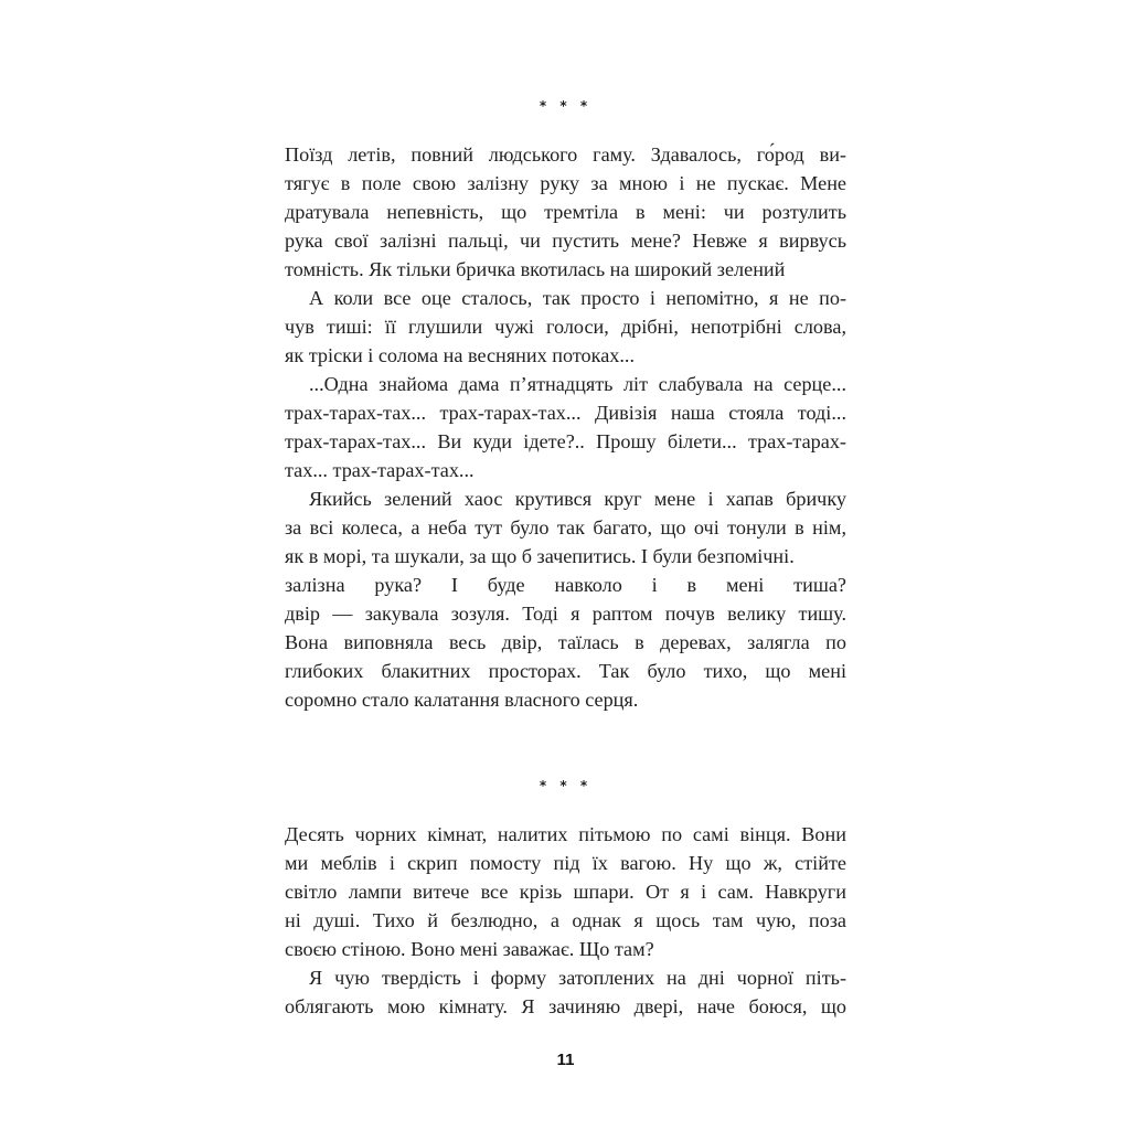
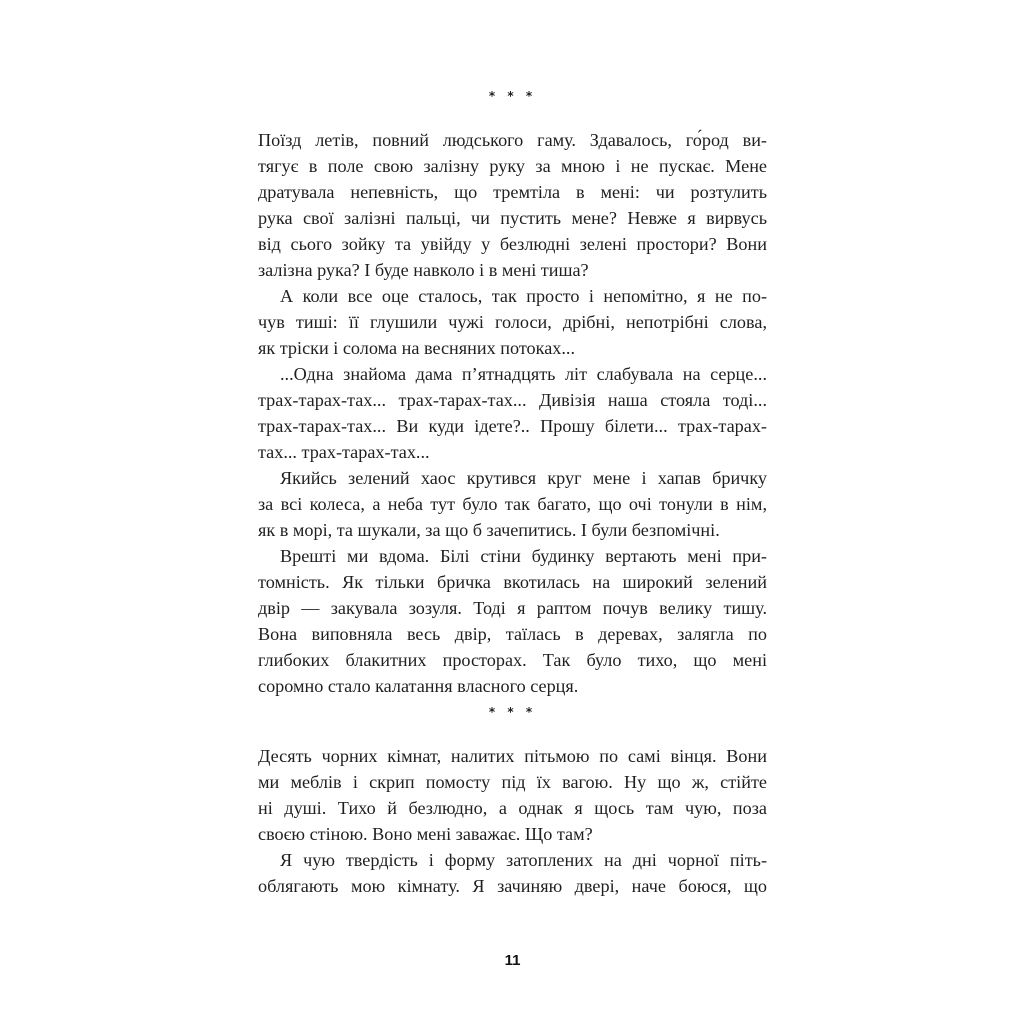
  * * *
  Поїзд летів, повний людського гаму. Здавалось, го́род ви-
  тягує в поле свою залізну руку за мною і не пускає. Мене
  дратувала непевність, що тремтіла в мені: чи розтулить
  рука свої залізні пальці, чи пустить мене? Невже я вирвусь
+ від сього зойку та увійду у безлюдні зелені простори? Вони
- томність. Як тільки бричка вкотилась на широкий зелений
+ залізна рука? І буде навколо і в мені тиша?
  А коли все оце сталось, так просто і непомітно, я не по-
  чув тиші: її глушили чужі голоси, дрібні, непотрібні слова,
  як тріски і солома на весняних потоках...
  ...Одна знайома дама п’ятнадцять літ слабувала на серце...
  трах-тарах-тах... трах-тарах-тах... Дивізія наша стояла тоді...
  трах-тарах-тах... Ви куди ідете?.. Прошу білети... трах-тарах-
  тах... трах-тарах-тах...
  Якийсь зелений хаос крутився круг мене і хапав бричку
  за всі колеса, а неба тут було так багато, що очі тонули в нім,
  як в морі, та шукали, за що б зачепитись. І були безпомічні.
+ Врешті ми вдома. Білі стіни будинку вертають мені при-
- залізна рука? І буде навколо і в мені тиша?
+ томність. Як тільки бричка вкотилась на широкий зелений
  двір — закувала зозуля. Тоді я раптом почув велику тишу.
  Вона виповняла весь двір, таїлась в деревах, залягла по
  глибоких блакитних просторах. Так було тихо, що мені
  соромно стало калатання власного серця.
  * * *
  Десять чорних кімнат, налитих пітьмою по самі вінця. Вони
  ми меблів і скрип помосту під їх вагою. Ну що ж, стійте
- світло лампи витече все крізь шпари. От я і сам. Навкруги
  ні душі. Тихо й безлюдно, а однак я щось там чую, поза
  своєю стіною. Воно мені заважає. Що там?
  Я чую твердість і форму затоплених на дні чорної піть-
  облягають мою кімнату. Я зачиняю двері, наче боюся, що
  11
